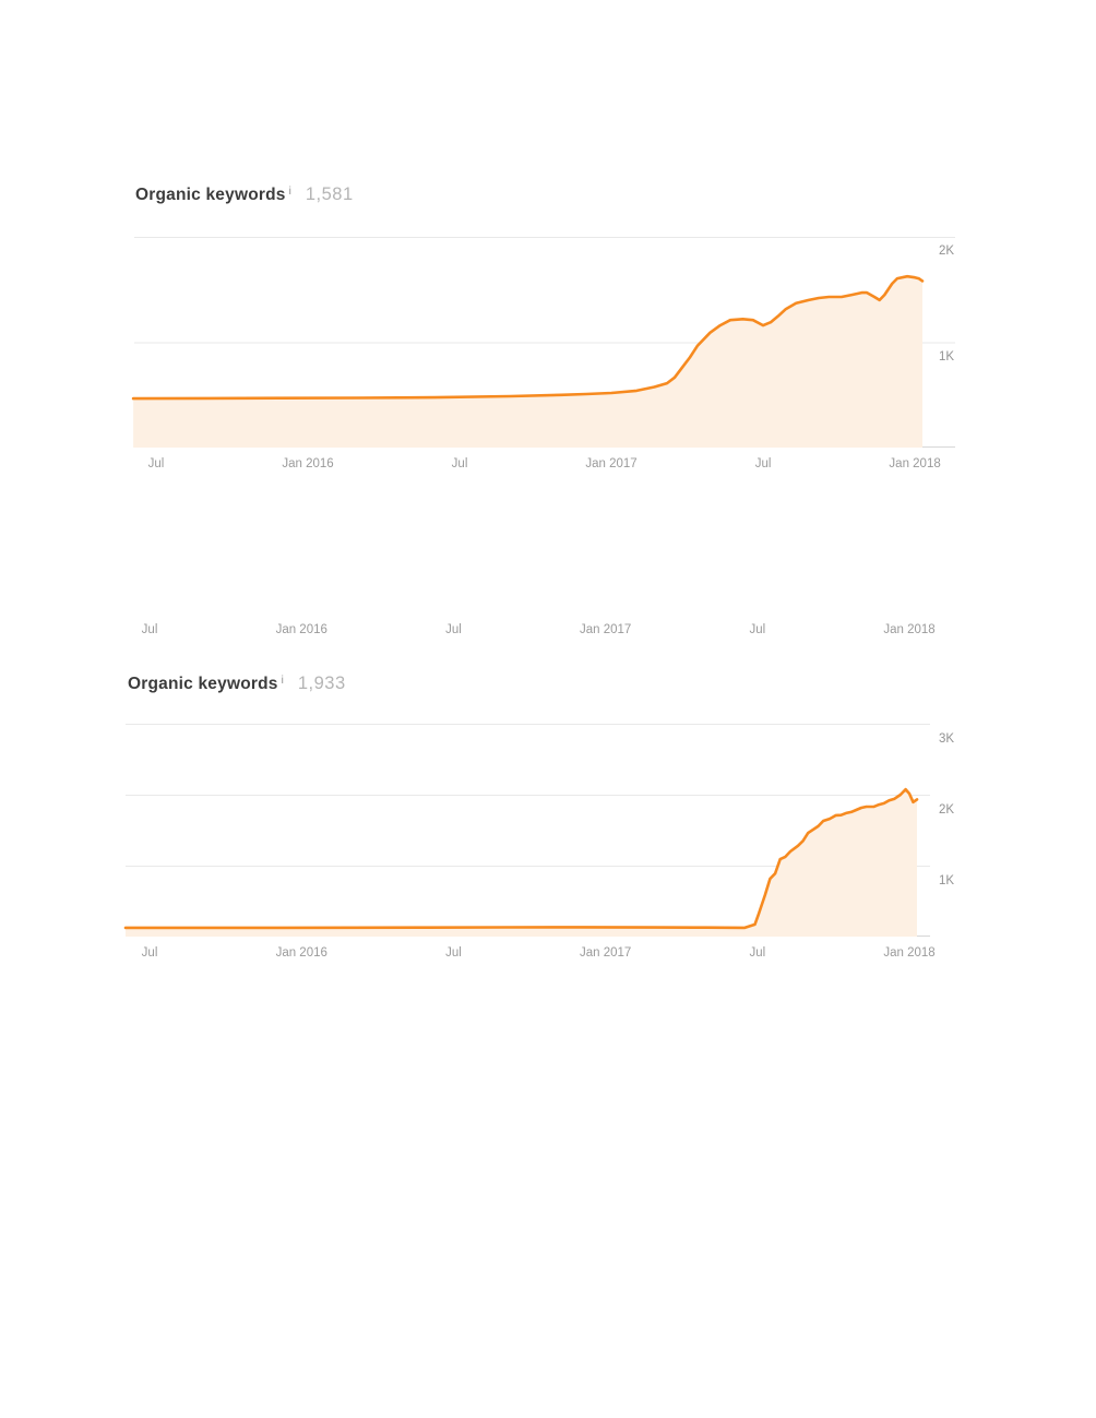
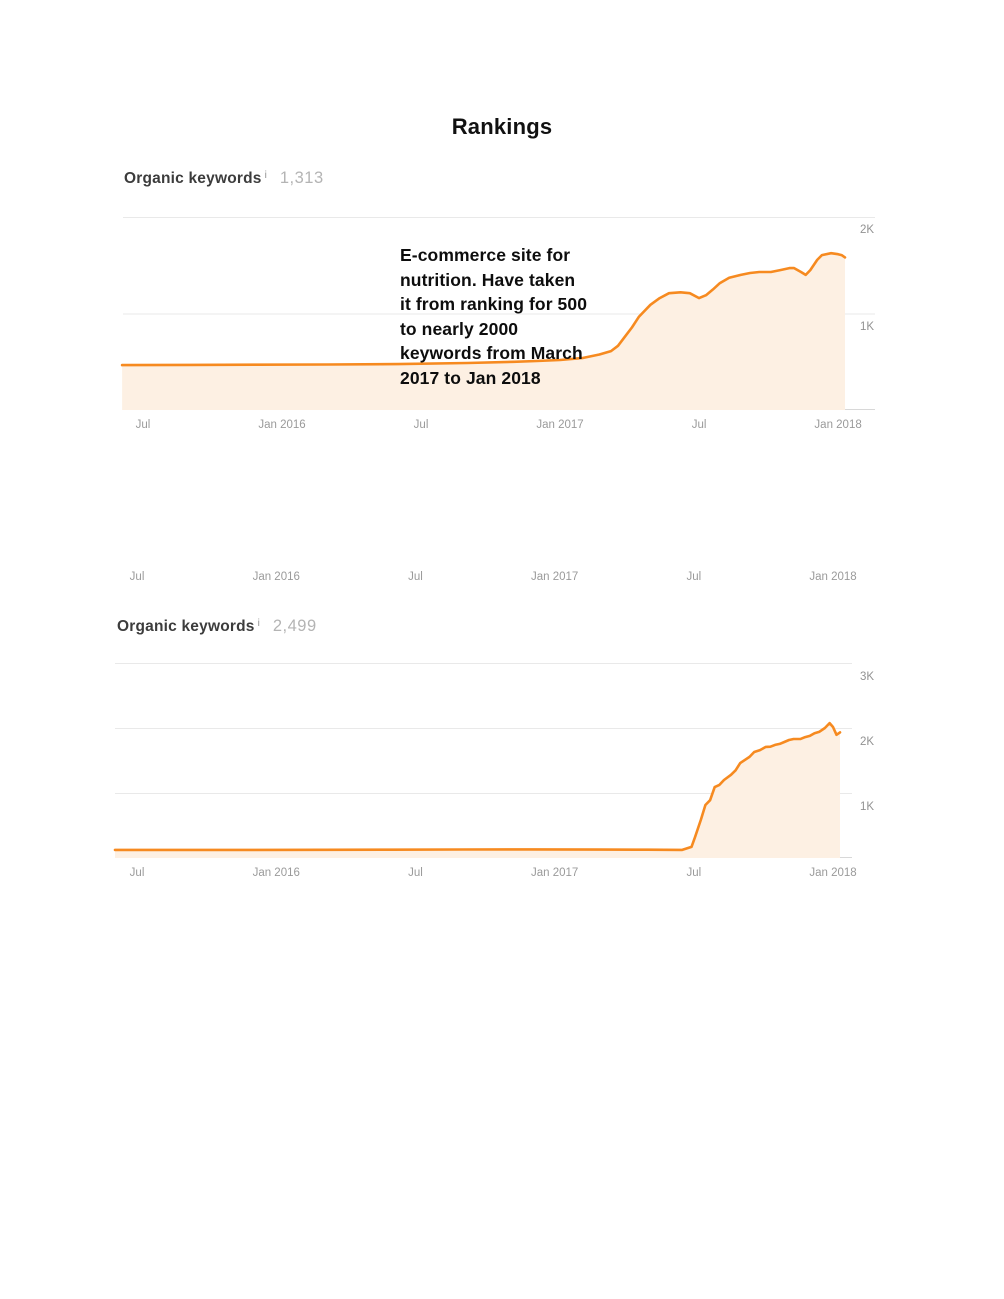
+ Rankings
- Organic keywords i 1,581
+ Organic keywords i 1,313
  Jul
  Jan 2016
  Jul
  Jan 2017
  Jul
  Jan 2018
  2K
  1K
+ E-commerce site for
+ nutrition. Have taken
+ it from ranking for 500
+ to nearly 2000
+ keywords from March
+ 2017 to Jan 2018
  Jul
  Jan 2016
  Jul
  Jan 2017
  Jul
  Jan 2018
- Organic keywords i 1,933
+ Organic keywords i 2,499
  Jul
  Jan 2016
  Jul
  Jan 2017
  Jul
  Jan 2018
  3K
  2K
  1K
